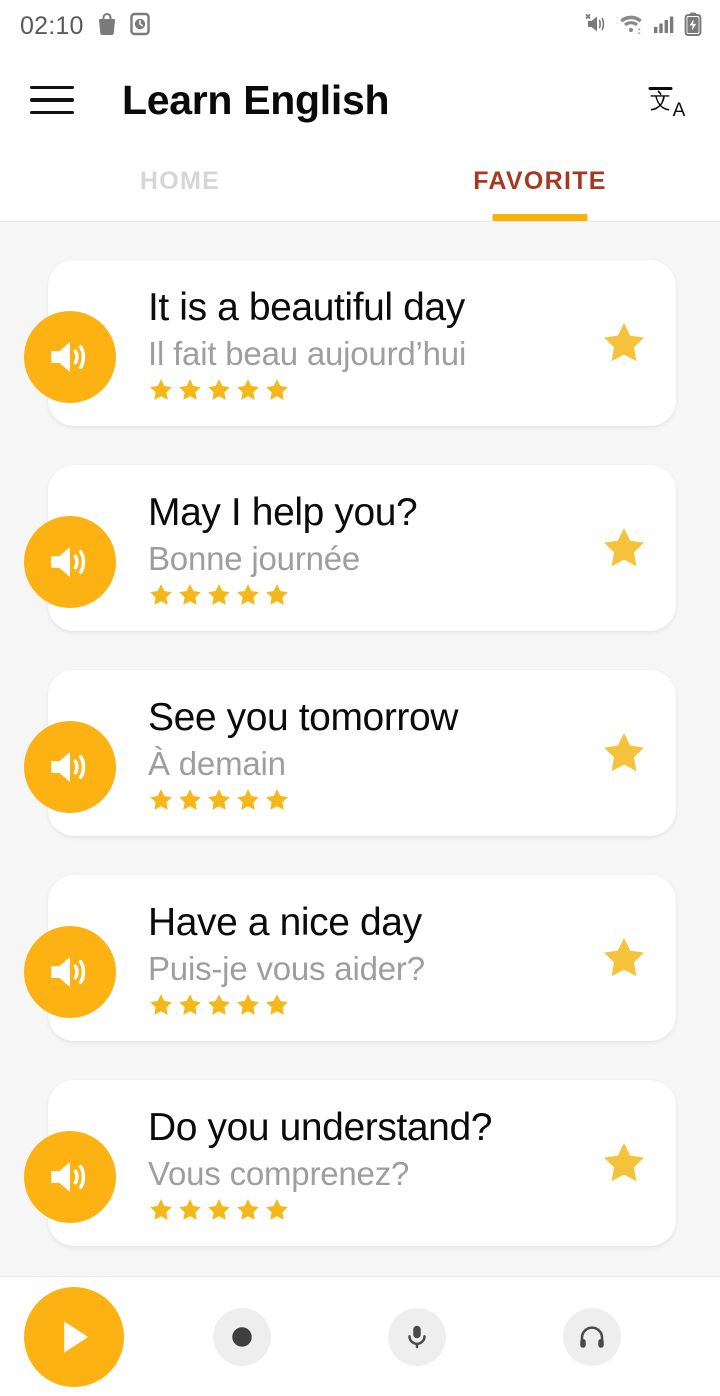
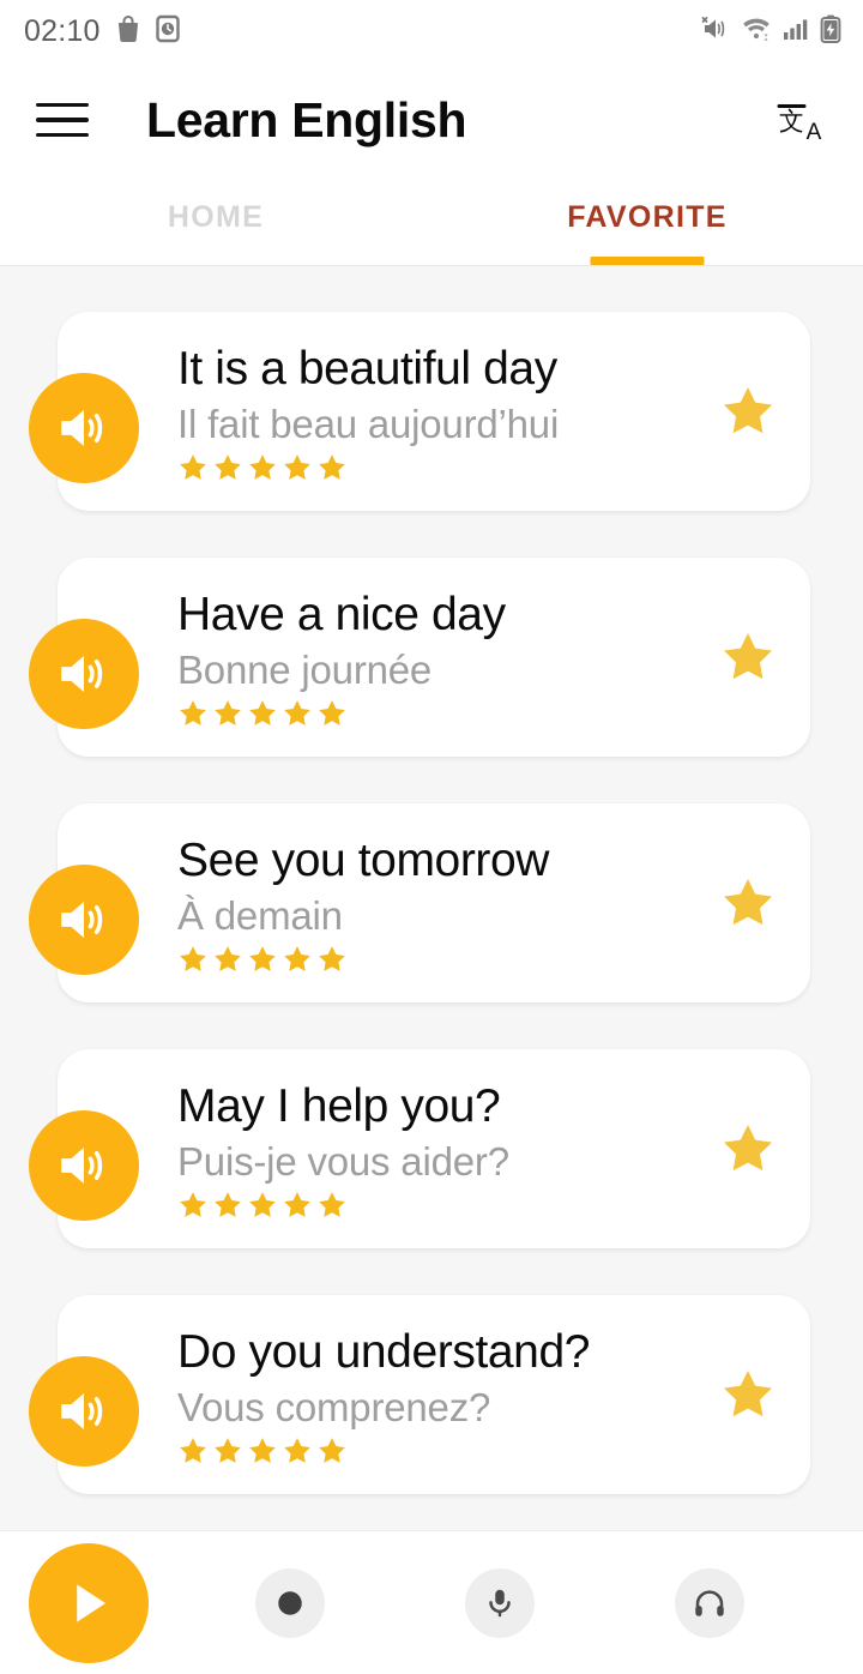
  02:10
  Learn English
  文
  A
  HOME
  FAVORITE
  It is a beautiful day
  Il fait beau aujourd’hui
- May I help you?
+ Have a nice day
  Bonne journée
  See you tomorrow
  À demain
- Have a nice day
+ May I help you?
  Puis-je vous aider?
  Do you understand?
  Vous comprenez?
